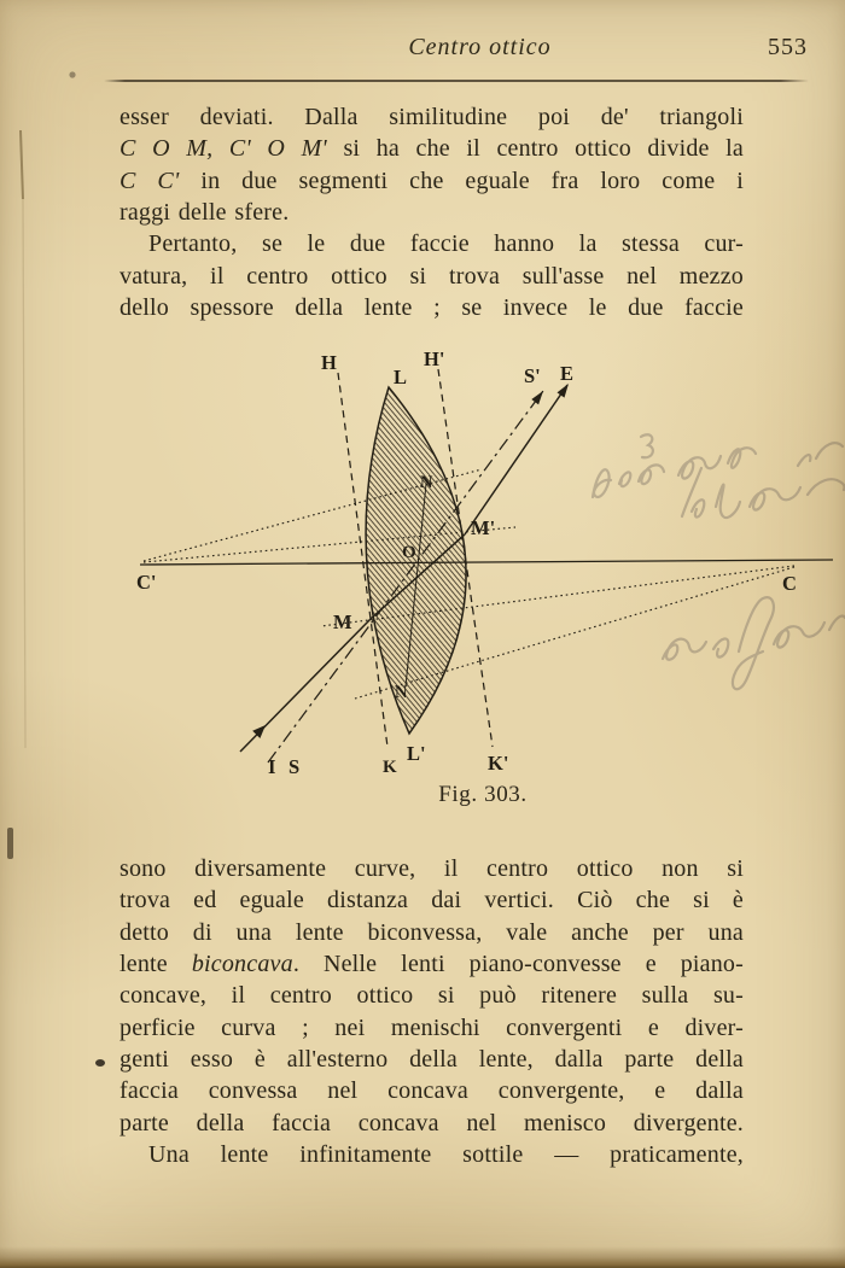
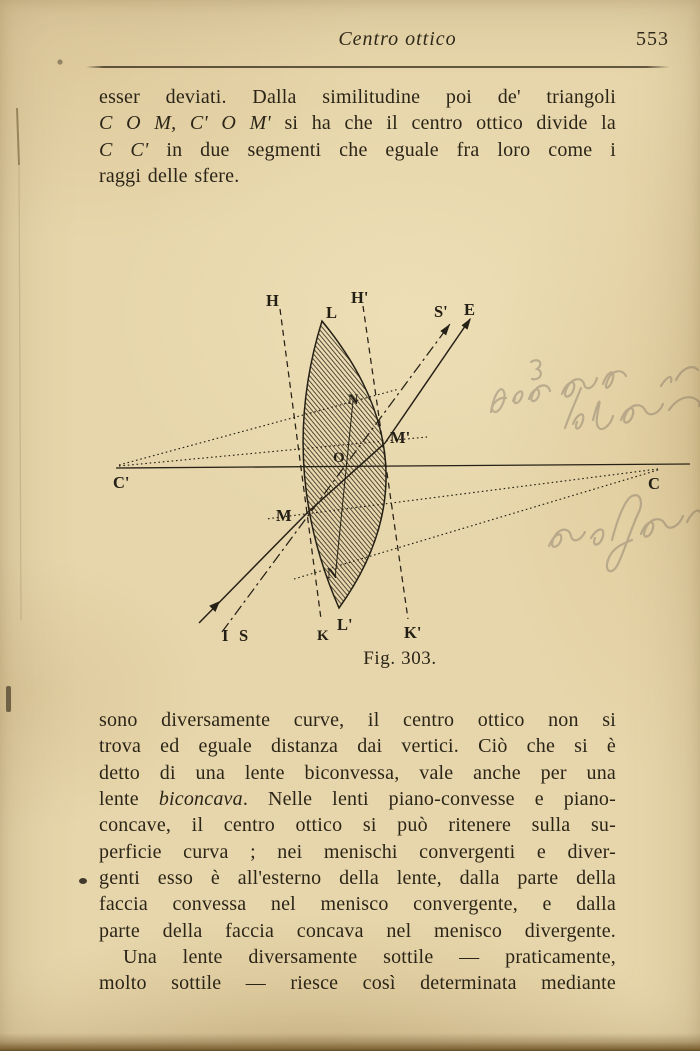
  Centro ottico
  553
  esser deviati. Dalla similitudine poi de' triangoli
  C O M, C' O M' si ha che il centro ottico divide la
  C C' in due segmenti che eguale fra loro come i
  raggi delle sfere.
- Pertanto, se le due faccie hanno la stessa cur-
- vatura, il centro ottico si trova sull'asse nel mezzo
- dello spessore della lente ; se invece le due faccie
  H
  L
  H'
  S'
  E
  N
  M'
  O
  C'
  C
  M
  N
  I
  S
  K
  L'
  K'
  Fig. 303.
  sono diversamente curve, il centro ottico non si
  trova ed eguale distanza dai vertici. Ciò che si è
  detto di una lente biconvessa, vale anche per una
  lente biconcava. Nelle lenti piano-convesse e piano-
  concave, il centro ottico si può ritenere sulla su-
  perficie curva ; nei menischi convergenti e diver-
  genti esso è all'esterno della lente, dalla parte della
- faccia convessa nel concava convergente, e dalla
+ faccia convessa nel menisco convergente, e dalla
  parte della faccia concava nel menisco divergente.
- Una lente infinitamente sottile — praticamente,
+ Una lente diversamente sottile — praticamente,
+ molto sottile — riesce così determinata mediante
